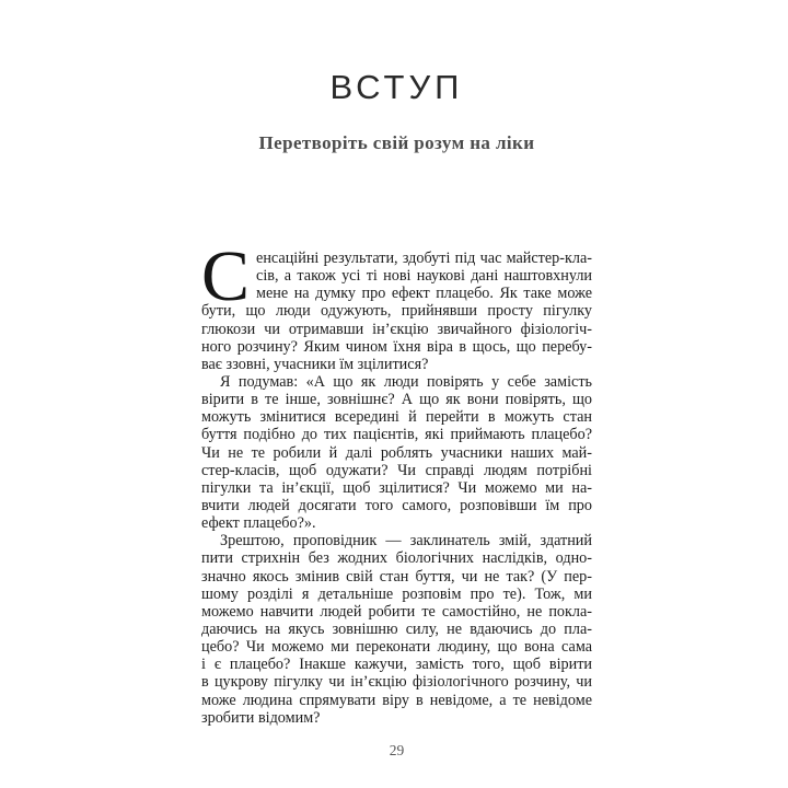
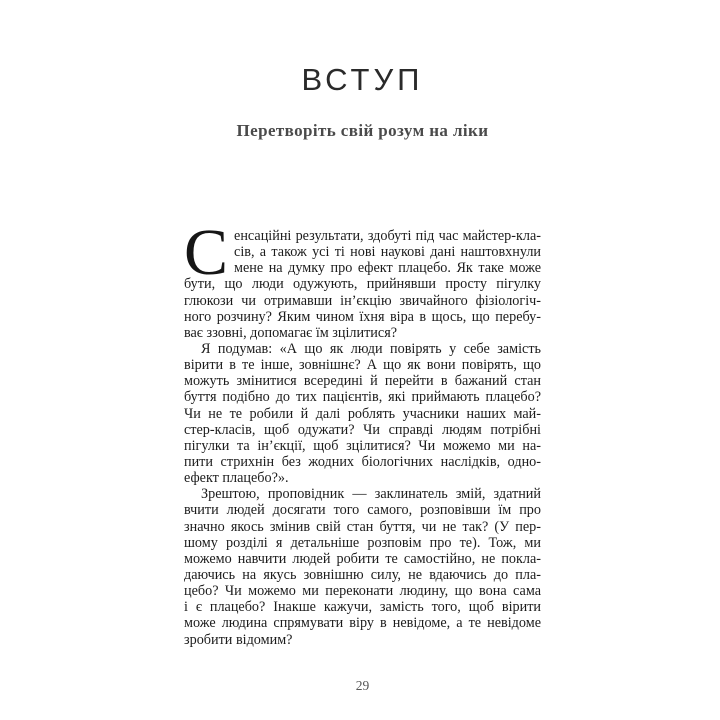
  ВСТУП
  Перетворіть свій розум на ліки
  С
  енсаційні результати, здобуті під час майстер-кла-
  сів, а також усі ті нові наукові дані наштовхнули
  мене на думку про ефект плацебо. Як таке може
  бути, що люди одужують, прийнявши просту пігулку
  глюкози чи отримавши ін’єкцію звичайного фізіологіч-
  ного розчину? Яким чином їхня віра в щось, що перебу-
- ває ззовні, учасники їм зцілитися?
+ ває ззовні, допомагає їм зцілитися?
  Я подумав: «А що як люди повірять у себе замість
  вірити в те інше, зовнішнє? А що як вони повірять, що
- можуть змінитися всередині й перейти в можуть стан
+ можуть змінитися всередині й перейти в бажаний стан
  буття подібно до тих пацієнтів, які приймають плацебо?
  Чи не те робили й далі роблять учасники наших май-
  стер-класів, щоб одужати? Чи справді людям потрібні
  пігулки та ін’єкції, щоб зцілитися? Чи можемо ми на-
- вчити людей досягати того самого, розповівши їм про
+ пити стрихнін без жодних біологічних наслідків, одно-
  ефект плацебо?».
  Зрештою, проповідник — заклинатель змій, здатний
- пити стрихнін без жодних біологічних наслідків, одно-
+ вчити людей досягати того самого, розповівши їм про
  значно якось змінив свій стан буття, чи не так? (У пер-
  шому розділі я детальніше розповім про те). Тож, ми
  можемо навчити людей робити те самостійно, не покла-
  даючись на якусь зовнішню силу, не вдаючись до пла-
  цебо? Чи можемо ми переконати людину, що вона сама
  і є плацебо? Інакше кажучи, замість того, щоб вірити
- в цукрову пігулку чи ін’єкцію фізіологічного розчину, чи
  може людина спрямувати віру в невідоме, а те невідоме
  зробити відомим?
  29
